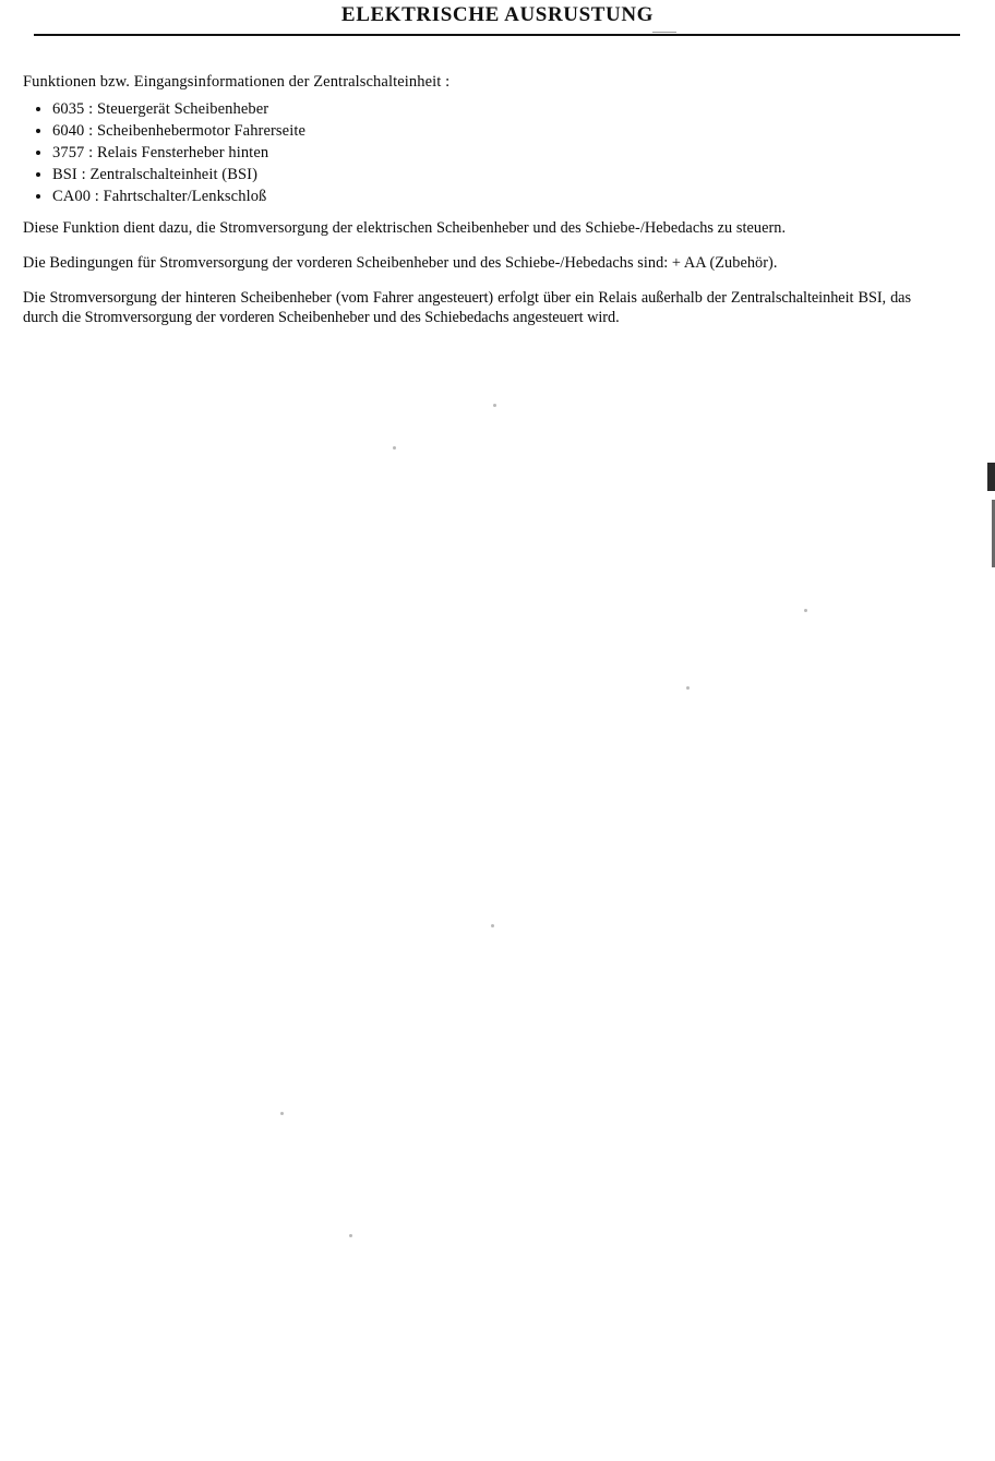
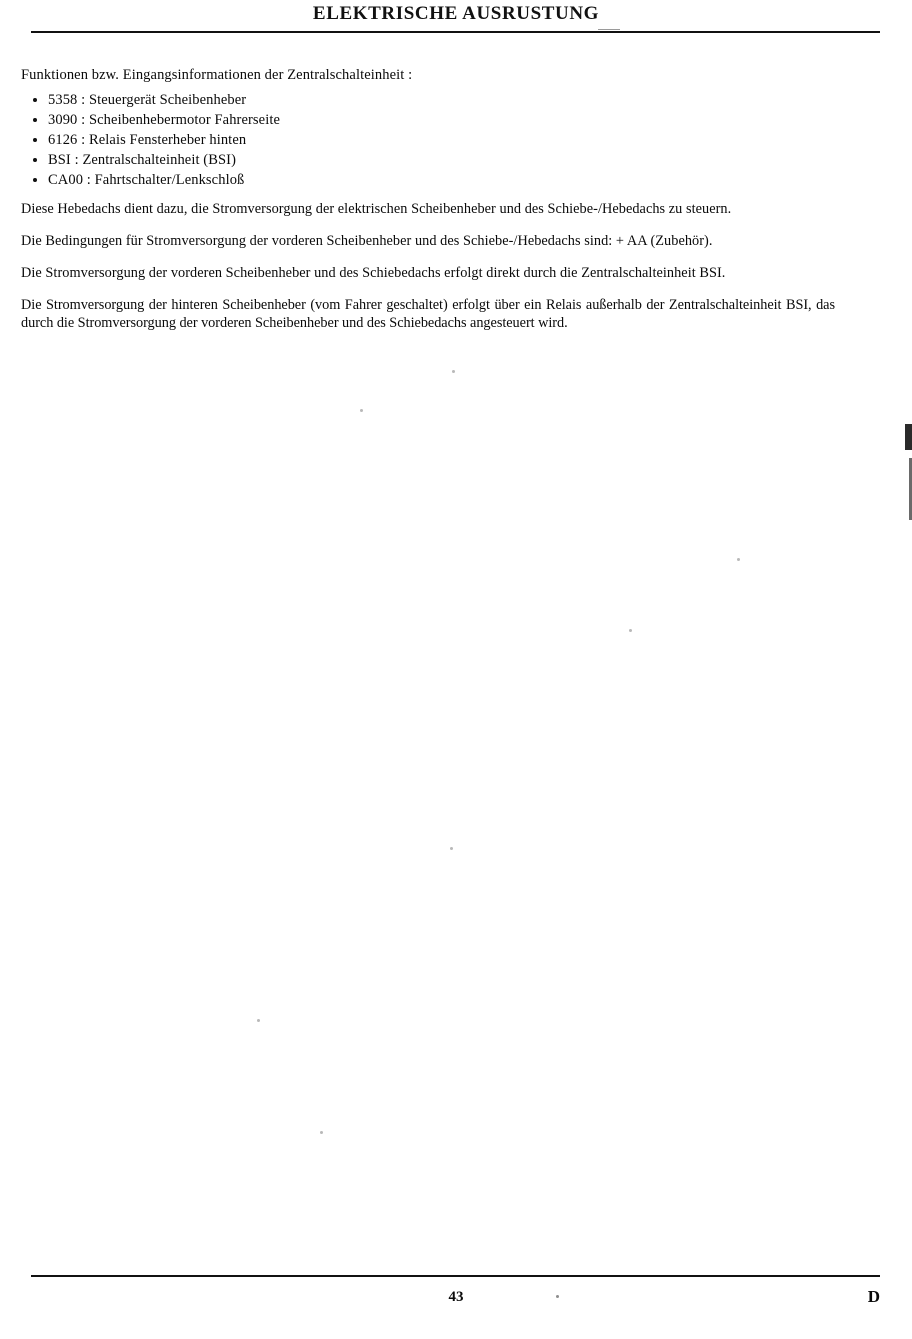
  ELEKTRISCHE AUSRUSTUNG
  Funktionen bzw. Eingangsinformationen der Zentralschalteinheit :
- 6035 : Steuergerät Scheibenheber
+ 5358 : Steuergerät Scheibenheber
- 6040 : Scheibenhebermotor Fahrerseite
+ 3090 : Scheibenhebermotor Fahrerseite
- 3757 : Relais Fensterheber hinten
+ 6126 : Relais Fensterheber hinten
  BSI : Zentralschalteinheit (BSI)
  CA00 : Fahrtschalter/Lenkschloß
- Diese Funktion dient dazu, die Stromversorgung der elektrischen Scheibenheber und des Schiebe-/Hebedachs zu steuern.
+ Diese Hebedachs dient dazu, die Stromversorgung der elektrischen Scheibenheber und des Schiebe-/Hebedachs zu steuern.
  Die Bedingungen für Stromversorgung der vorderen Scheibenheber und des Schiebe-/Hebedachs sind: + AA (Zubehör).
+ Die Stromversorgung der vorderen Scheibenheber und des Schiebedachs erfolgt direkt durch die Zentralschalteinheit BSI.
- Die Stromversorgung der hinteren Scheibenheber (vom Fahrer angesteuert) erfolgt über ein Relais außerhalb der Zentralschalteinheit BSI, das durch die Stromversorgung der vorderen Scheibenheber und des Schiebedachs angesteuert wird.
+ Die Stromversorgung der hinteren Scheibenheber (vom Fahrer geschaltet) erfolgt über ein Relais außerhalb der Zentralschalteinheit BSI, das durch die Stromversorgung der vorderen Scheibenheber und des Schiebedachs angesteuert wird.
+ 43
+ D
